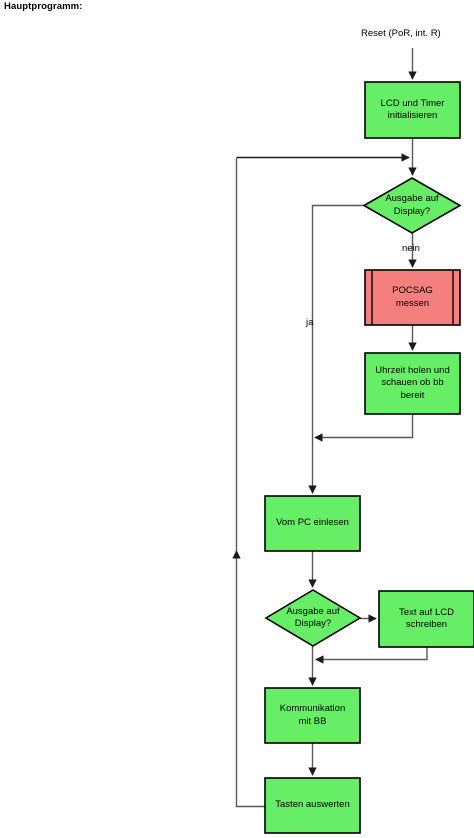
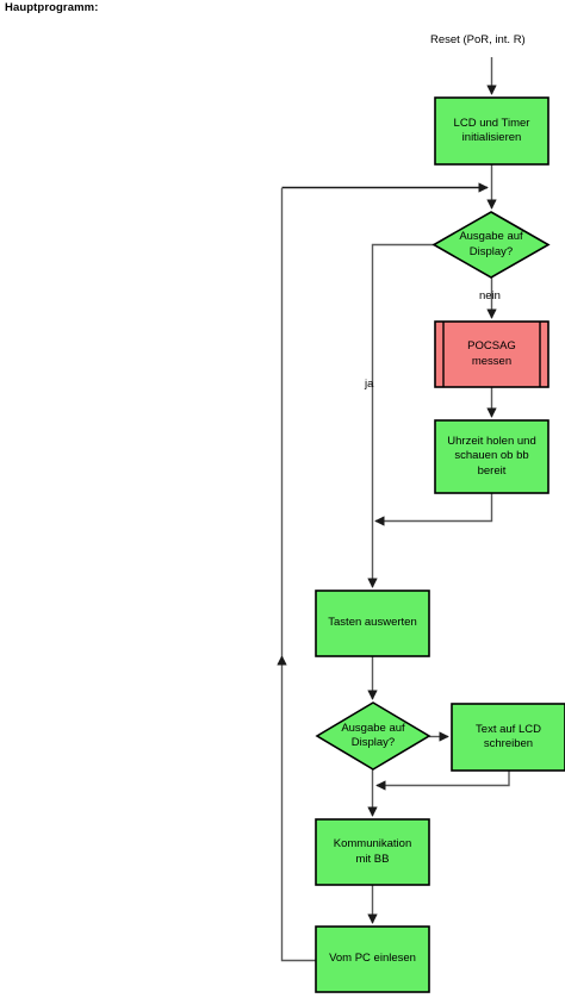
  Hauptprogramm:
  Reset (PoR, int. R)
  LCD und Timer
  initialisieren
  Ausgabe auf
  Display?
  POCSAG
  messen
  Uhrzeit holen und
  schauen ob bb
  bereit
- Vom PC einlesen
+ Tasten auswerten
  Ausgabe auf
  Display?
  Text auf LCD
  schreiben
  Kommunikation
  mit BB
- Tasten auswerten
+ Vom PC einlesen
  nein
  ja
